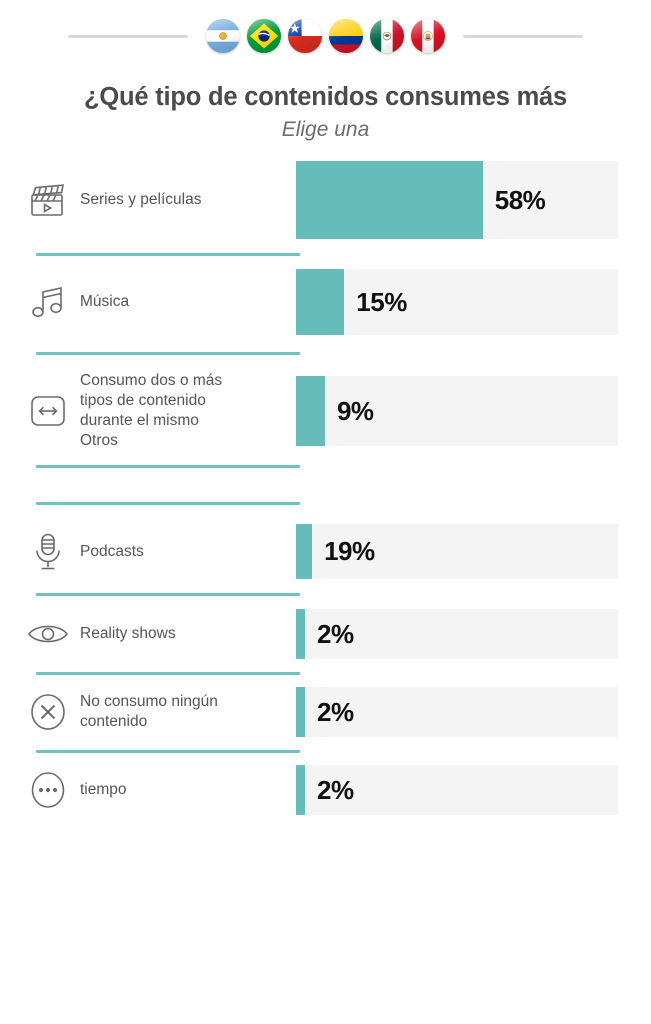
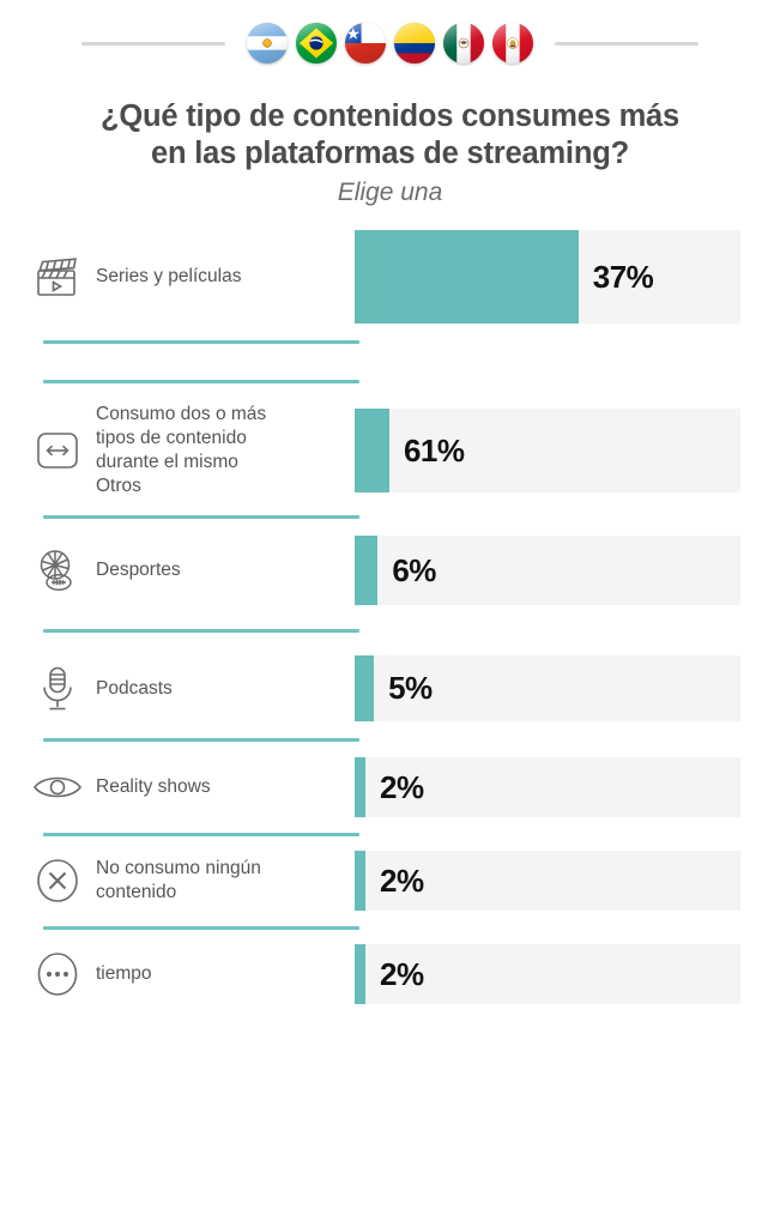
  ¿Qué tipo de contenidos consumes más
+ en las plataformas de streaming?
  Elige una
  Series y películas
- 58%
+ 37%
- Música
- 15%
  Consumo dos o más
  tipos de contenido
  durante el mismo
  Otros
- 9%
+ 61%
+ Desportes
+ 6%
  Podcasts
- 19%
+ 5%
  Reality shows
  2%
  No consumo ningún
  contenido
  2%
  tiempo
  2%
